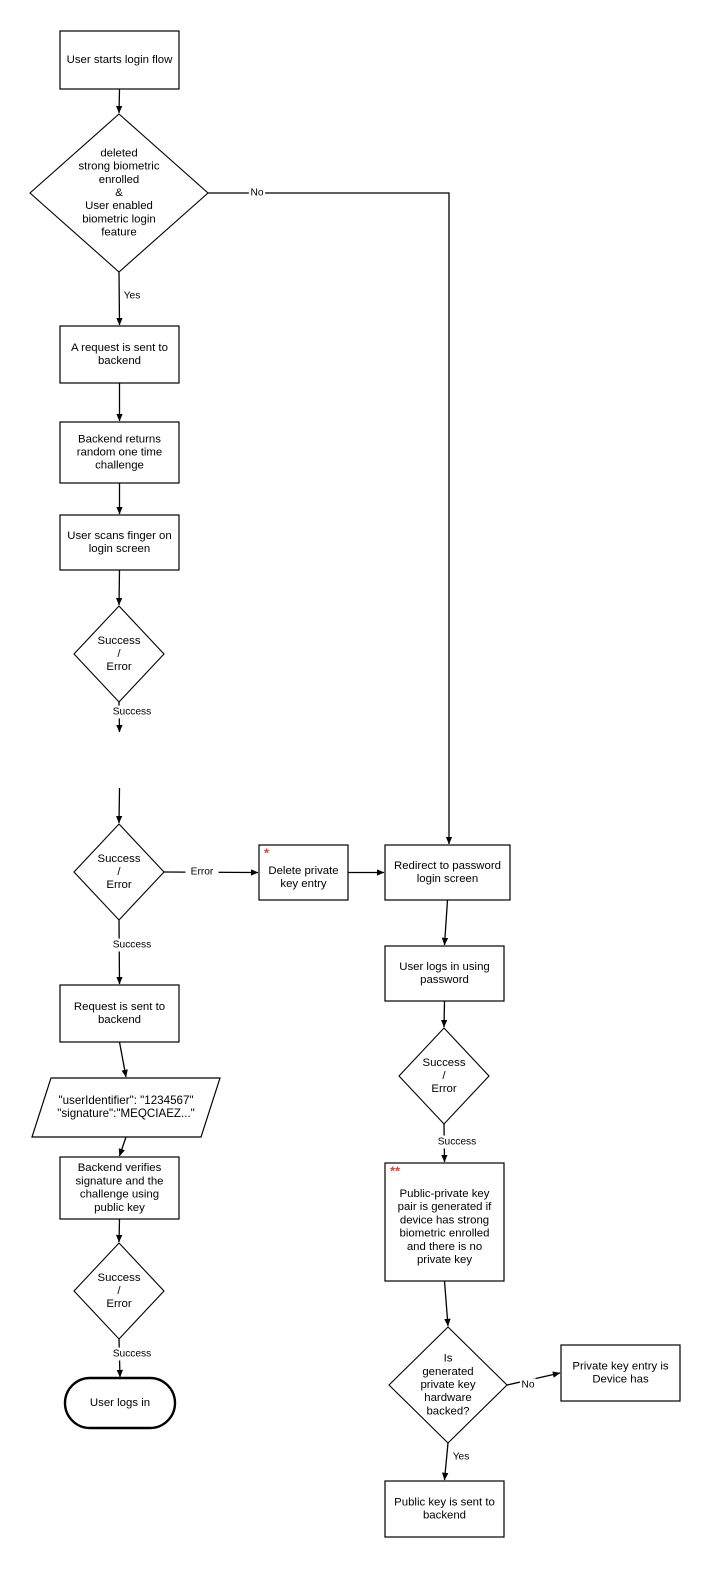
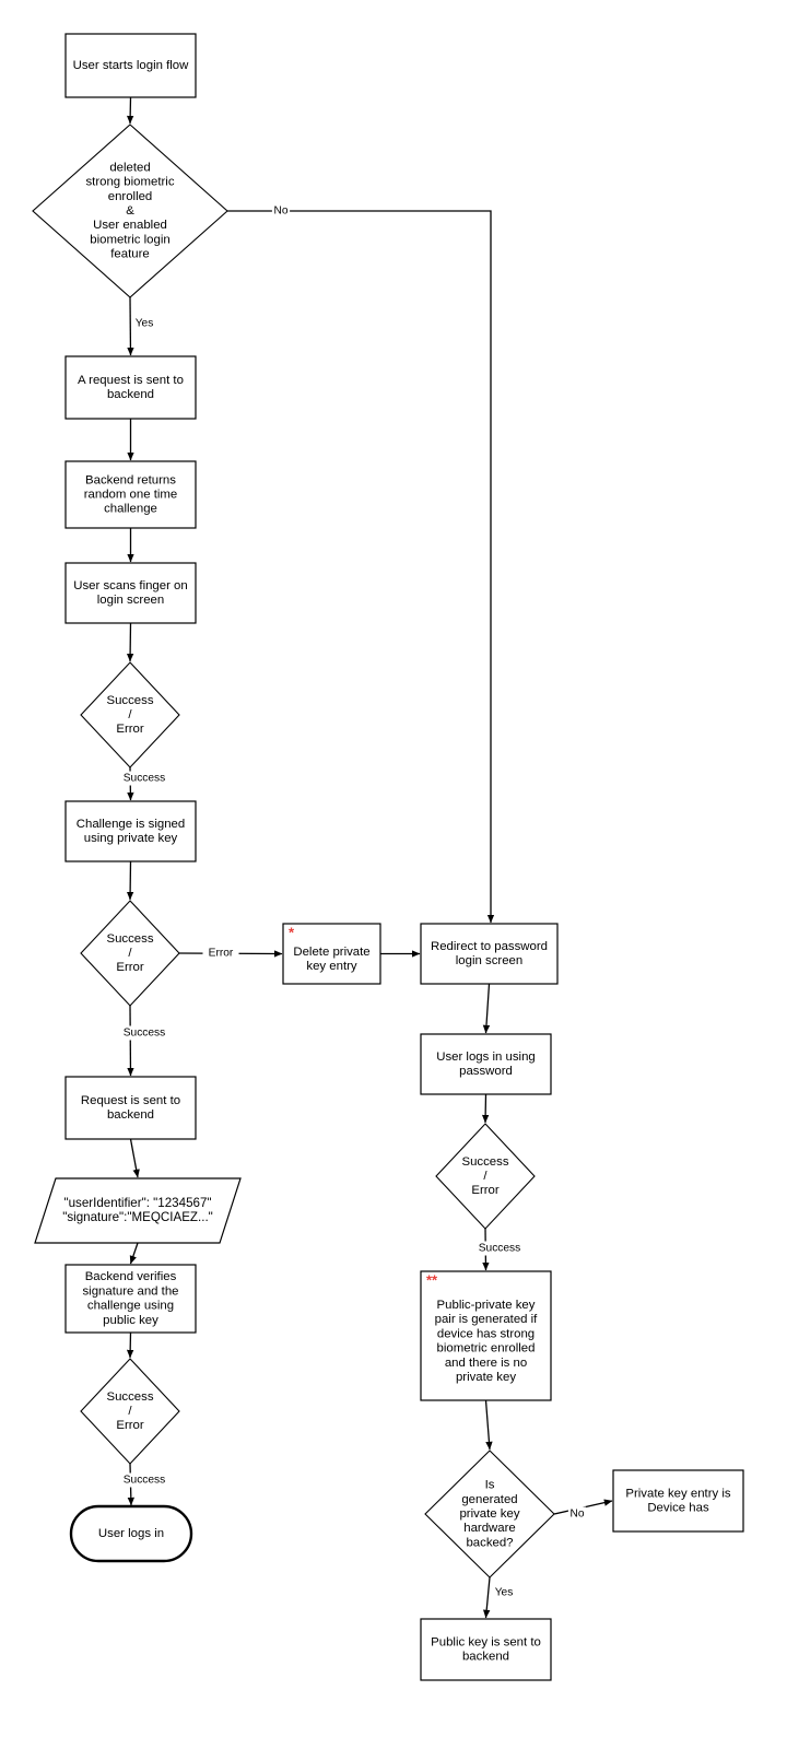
  User starts login flow
  deleted
  strong biometric
  enrolled
  &
  User enabled
  biometric login
  feature
  A request is sent to
  backend
  Backend returns
  random one time
  challenge
  User scans finger on
  login screen
  Success
  /
  Error
+ Challenge is signed
+ using private key
  Success
  /
  Error
  *
  Delete private
  key entry
  Redirect to password
  login screen
  Request is sent to
  backend
  "userIdentifier": "1234567"
  "signature":"MEQCIAEZ..."
  Backend verifies
  signature and the
  challenge using
  public key
  Success
  /
  Error
  User logs in
  User logs in using
  password
  Success
  /
  Error
  **
  Public-private key
  pair is generated if
  device has strong
  biometric enrolled
  and there is no
  private key
  Is
  generated
  private key
  hardware
  backed?
  Private key entry is
  Device has
  Public key is sent to
  backend
  No
  Yes
  Success
  Error
  Success
  Success
  Success
  No
  Yes
